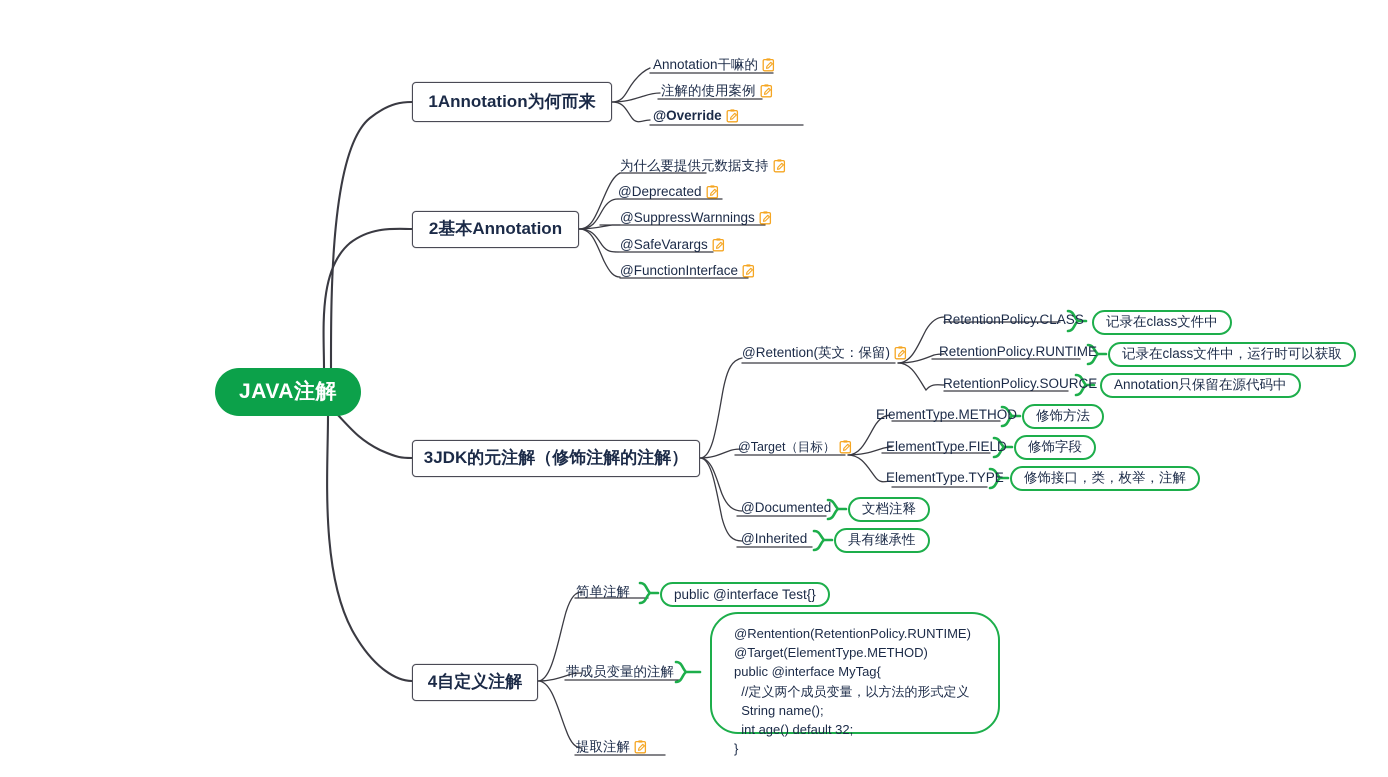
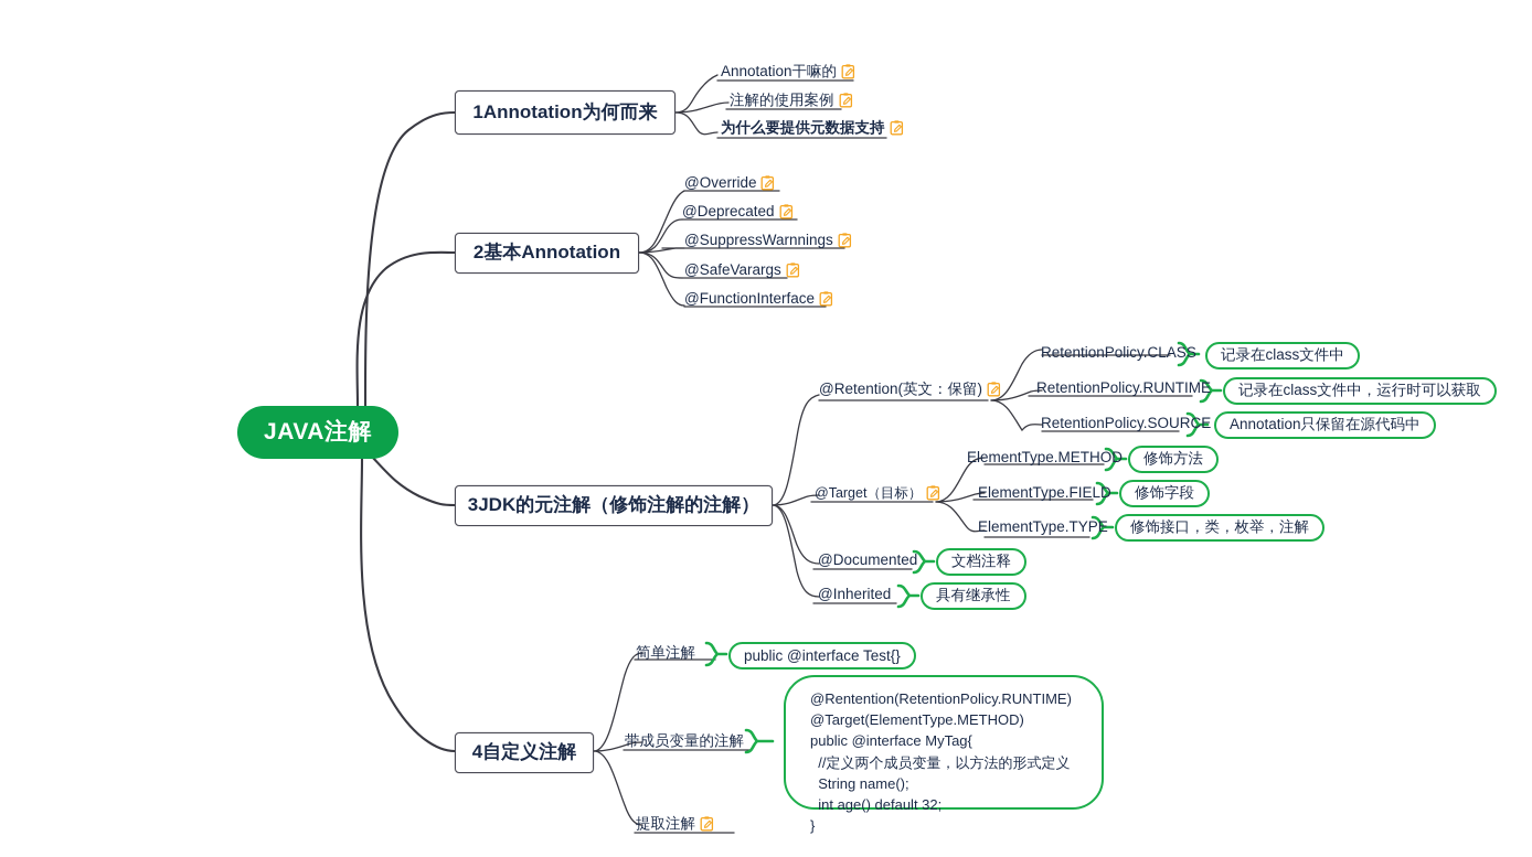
  JAVA注解
  1Annotation为何而来
  Annotation干嘛的
  注解的使用案例
- @Override
+ 为什么要提供元数据支持
  2基本Annotation
- 为什么要提供元数据支持
+ @Override
  @Deprecated
  @SuppressWarnnings
  @SafeVarargs
  @FunctionInterface
  3JDK的元注解（修饰注解的注解）
  @Retention(英文：保留)
  @Target（目标）
  @Documented
  @Inherited
  RetentionPolicy.CLASS
  RetentionPolicy.RUNTIME
  RetentionPolicy.SOURCE
  记录在class文件中
  记录在class文件中，运行时可以获取
  Annotation只保留在源代码中
  ElementType.METHOD
  ElementType.FIELD
  ElementType.TYPE
  修饰方法
  修饰字段
  修饰接口，类，枚举，注解
  文档注释
  具有继承性
  4自定义注解
  简单注解
  public @interface Test{}
  带成员变量的注解
  @Rentention(RetentionPolicy.RUNTIME)
  @Target(ElementType.METHOD)
  public @interface MyTag{
  //定义两个成员变量，以方法的形式定义
  String name();
  int age() default 32;
  }
  提取注解
